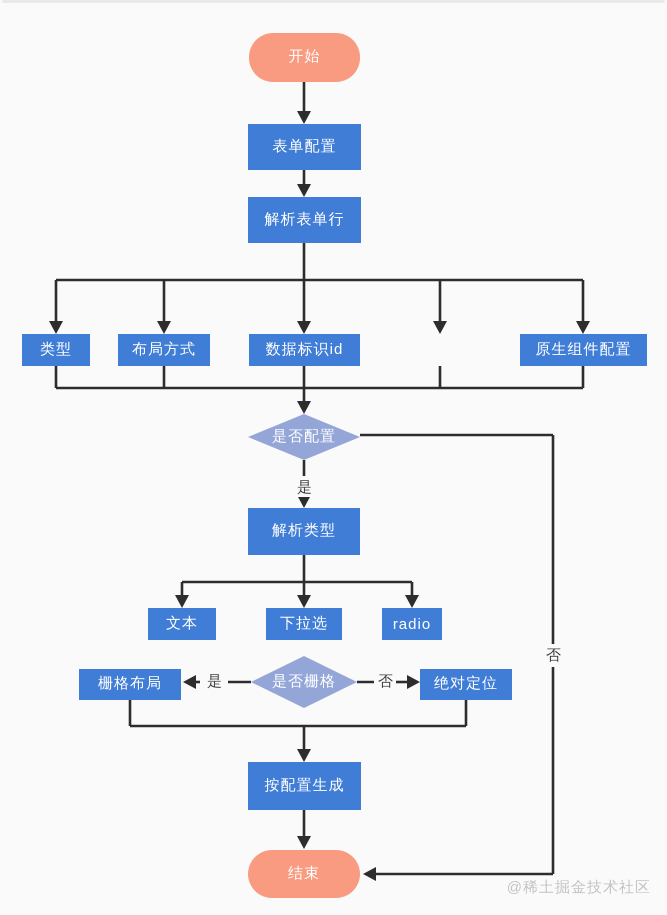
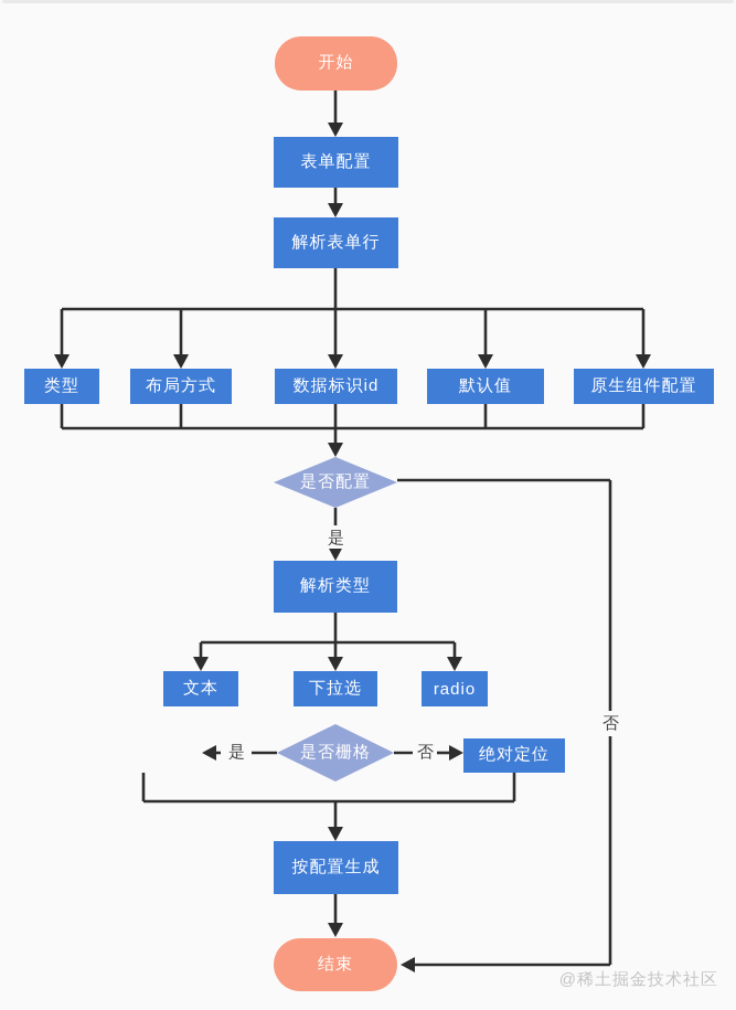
  开始
  表单配置
  解析表单行
  类型
  布局方式
  数据标识id
+ 默认值
  原生组件配置
  是否配置
  解析类型
  文本
  下拉选
  radio
  是否栅格
- 栅格布局
  绝对定位
  按配置生成
  结束
  是
  否
  是
  否
  @稀土掘金技术社区
